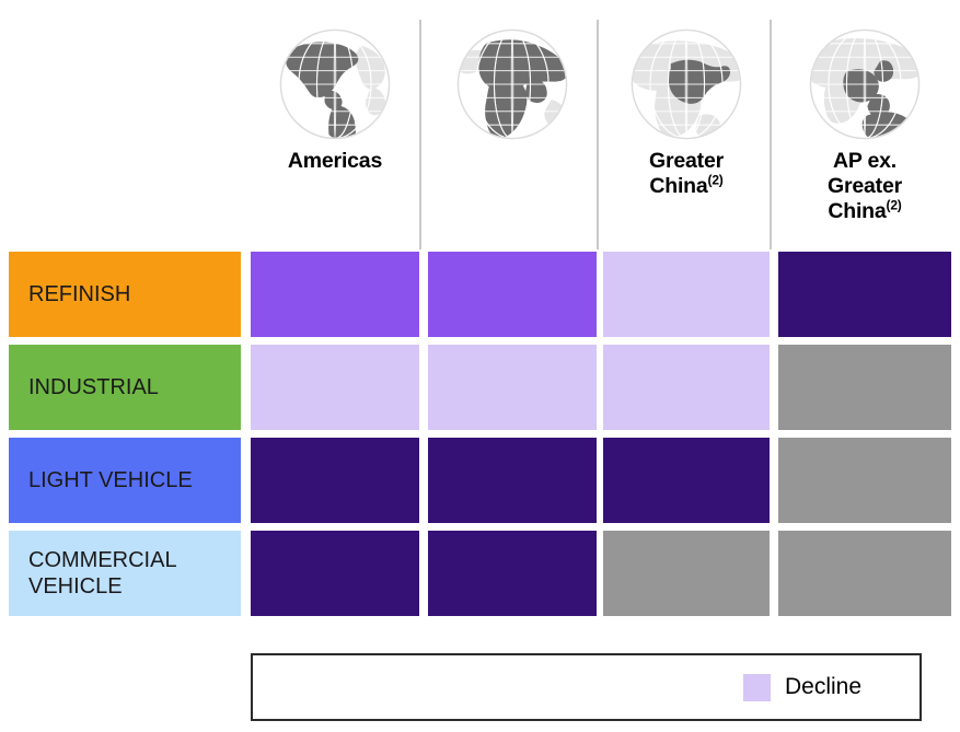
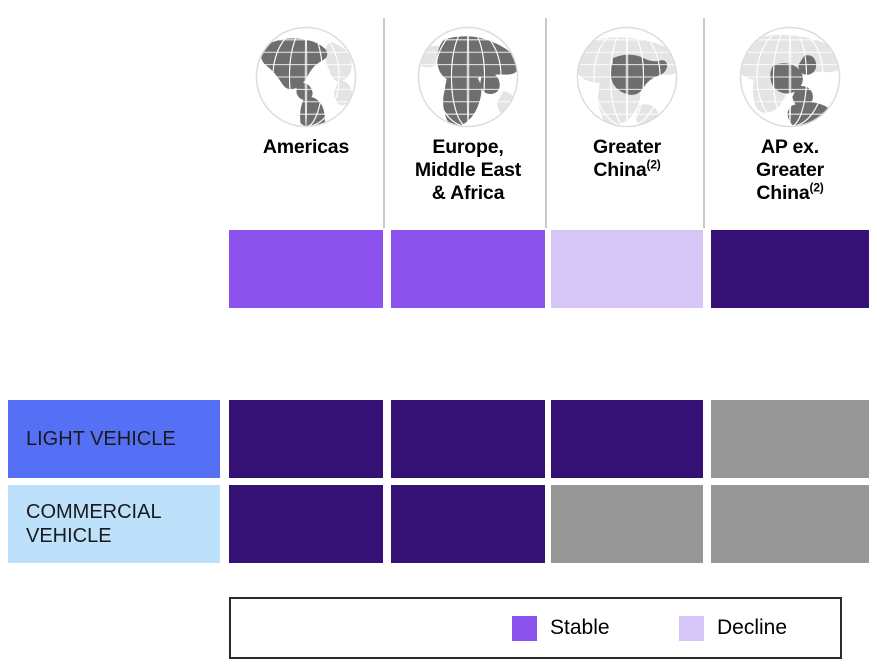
  Americas
+ Europe,
+ Middle East
+ & Africa
  Greater
  China(2)
  AP ex.
  Greater
  China(2)
- REFINISH
- INDUSTRIAL
  LIGHT VEHICLE
  COMMERCIAL VEHICLE
+ Stable
  Decline
